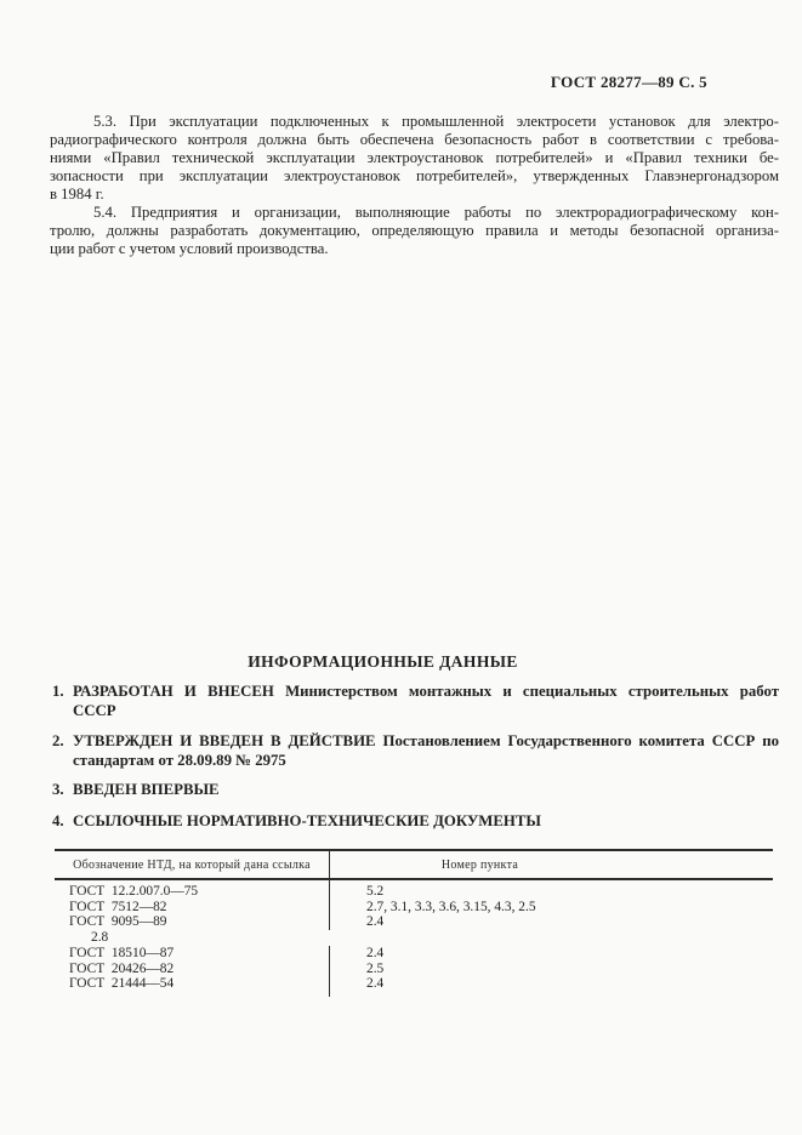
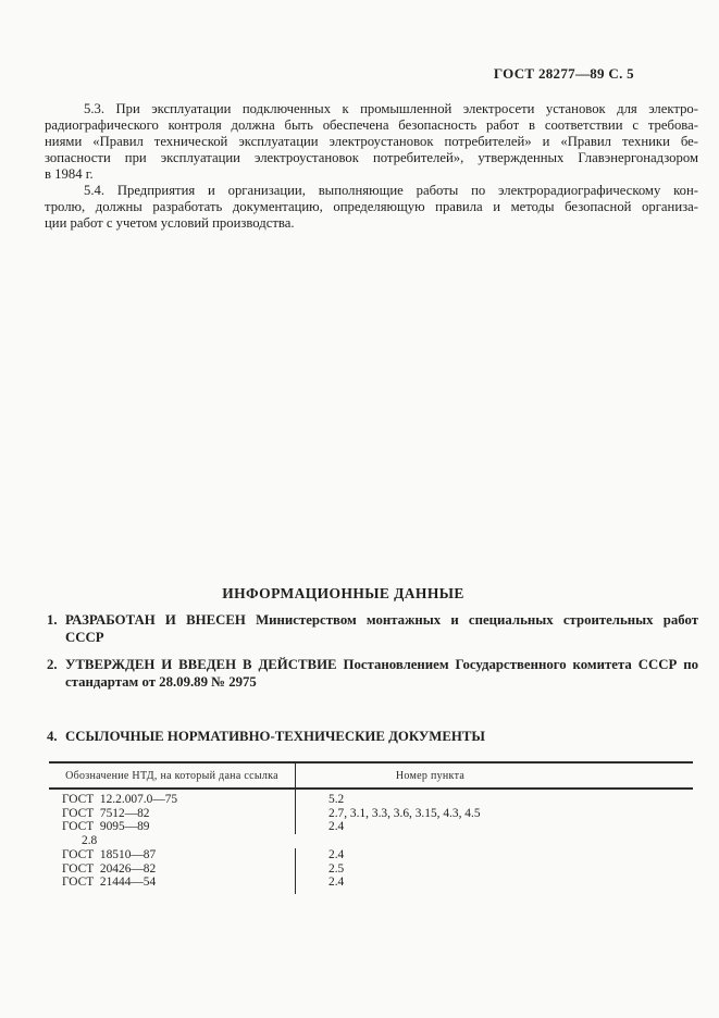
  ГОСТ 28277—89 С. 5
  5.3. При эксплуатации подключенных к промышленной электросети установок для электро-
  радиографического контроля должна быть обеспечена безопасность работ в соответствии с требова-
  ниями «Правил технической эксплуатации электроустановок потребителей» и «Правил техники бе-
  зопасности при эксплуатации электроустановок потребителей», утвержденных Главэнергонадзором
  в 1984 г.
  5.4. Предприятия и организации, выполняющие работы по электрорадиографическому кон-
  тролю, должны разработать документацию, определяющую правила и методы безопасной организа-
  ции работ с учетом условий производства.
  ИНФОРМАЦИОННЫЕ ДАННЫЕ
  1.
  РАЗРАБОТАН И ВНЕСЕН Министерством монтажных и специальных строительных работ
  СССР
  2.
  УТВЕРЖДЕН И ВВЕДЕН В ДЕЙСТВИЕ Постановлением Государственного комитета СССР по
  стандартам от 28.09.89 № 2975
- 3.
- ВВЕДЕН ВПЕРВЫЕ
  4.
  ССЫЛОЧНЫЕ НОРМАТИВНО-ТЕХНИЧЕСКИЕ ДОКУМЕНТЫ
  Обозначение НТД, на который дана ссылка
  Номер пункта
  ГОСТ 12.2.007.0—75
  5.2
  ГОСТ 7512—82
- 2.7, 3.1, 3.3, 3.6, 3.15, 4.3, 2.5
+ 2.7, 3.1, 3.3, 3.6, 3.15, 4.3, 4.5
  ГОСТ 9095—89
  2.4
  2.8
  ГОСТ 18510—87
  2.4
  ГОСТ 20426—82
  2.5
  ГОСТ 21444—54
  2.4
